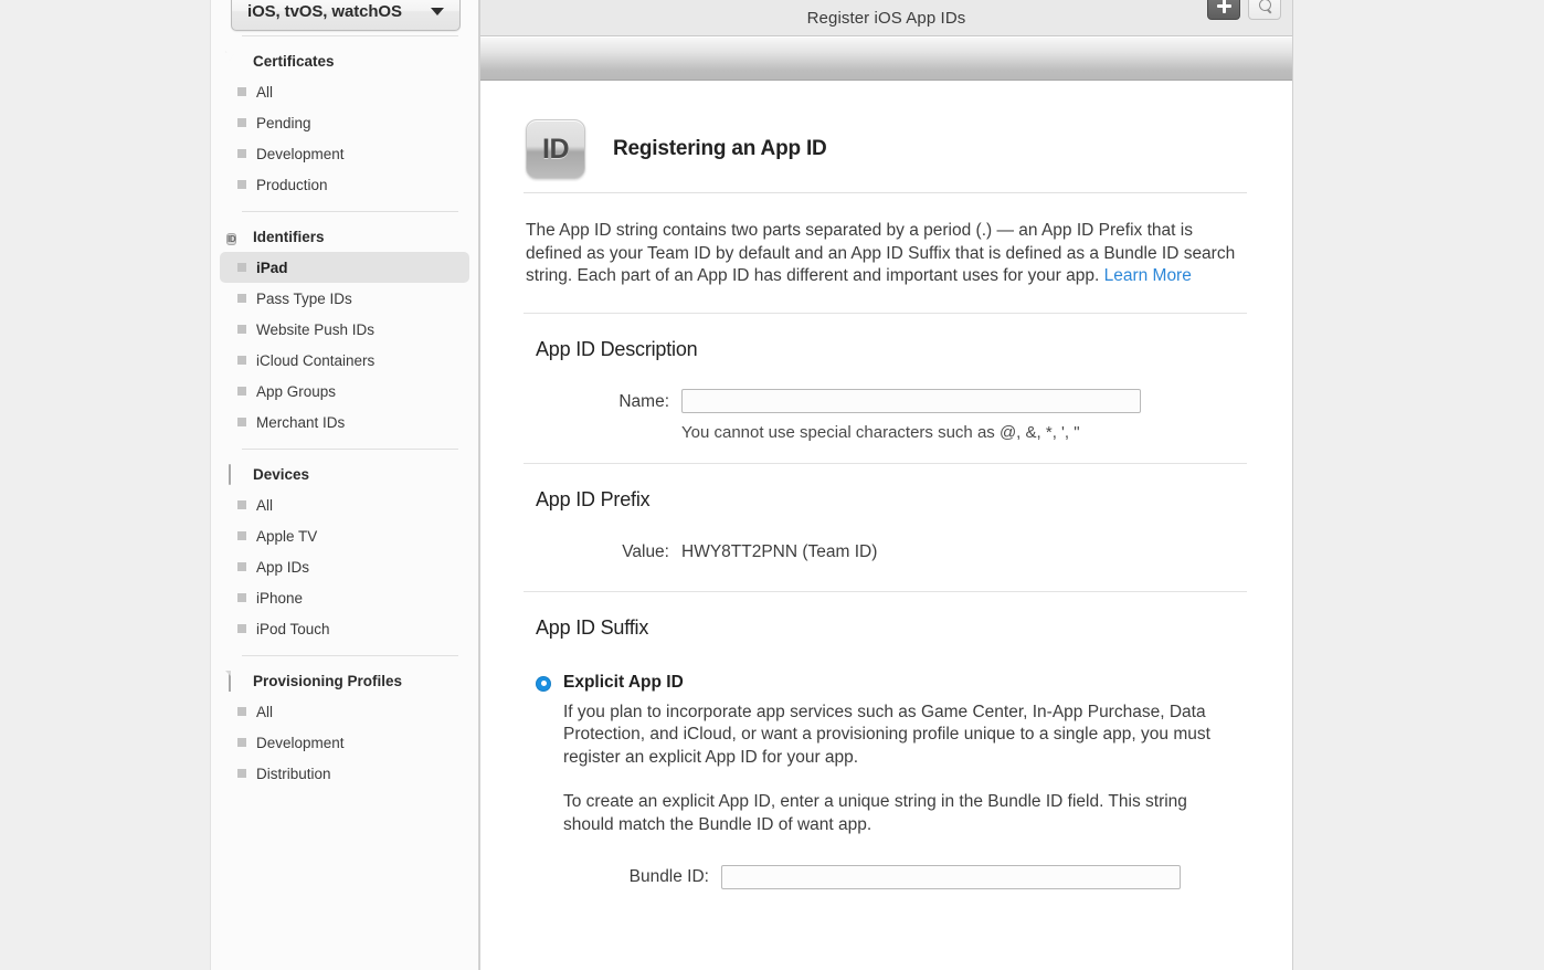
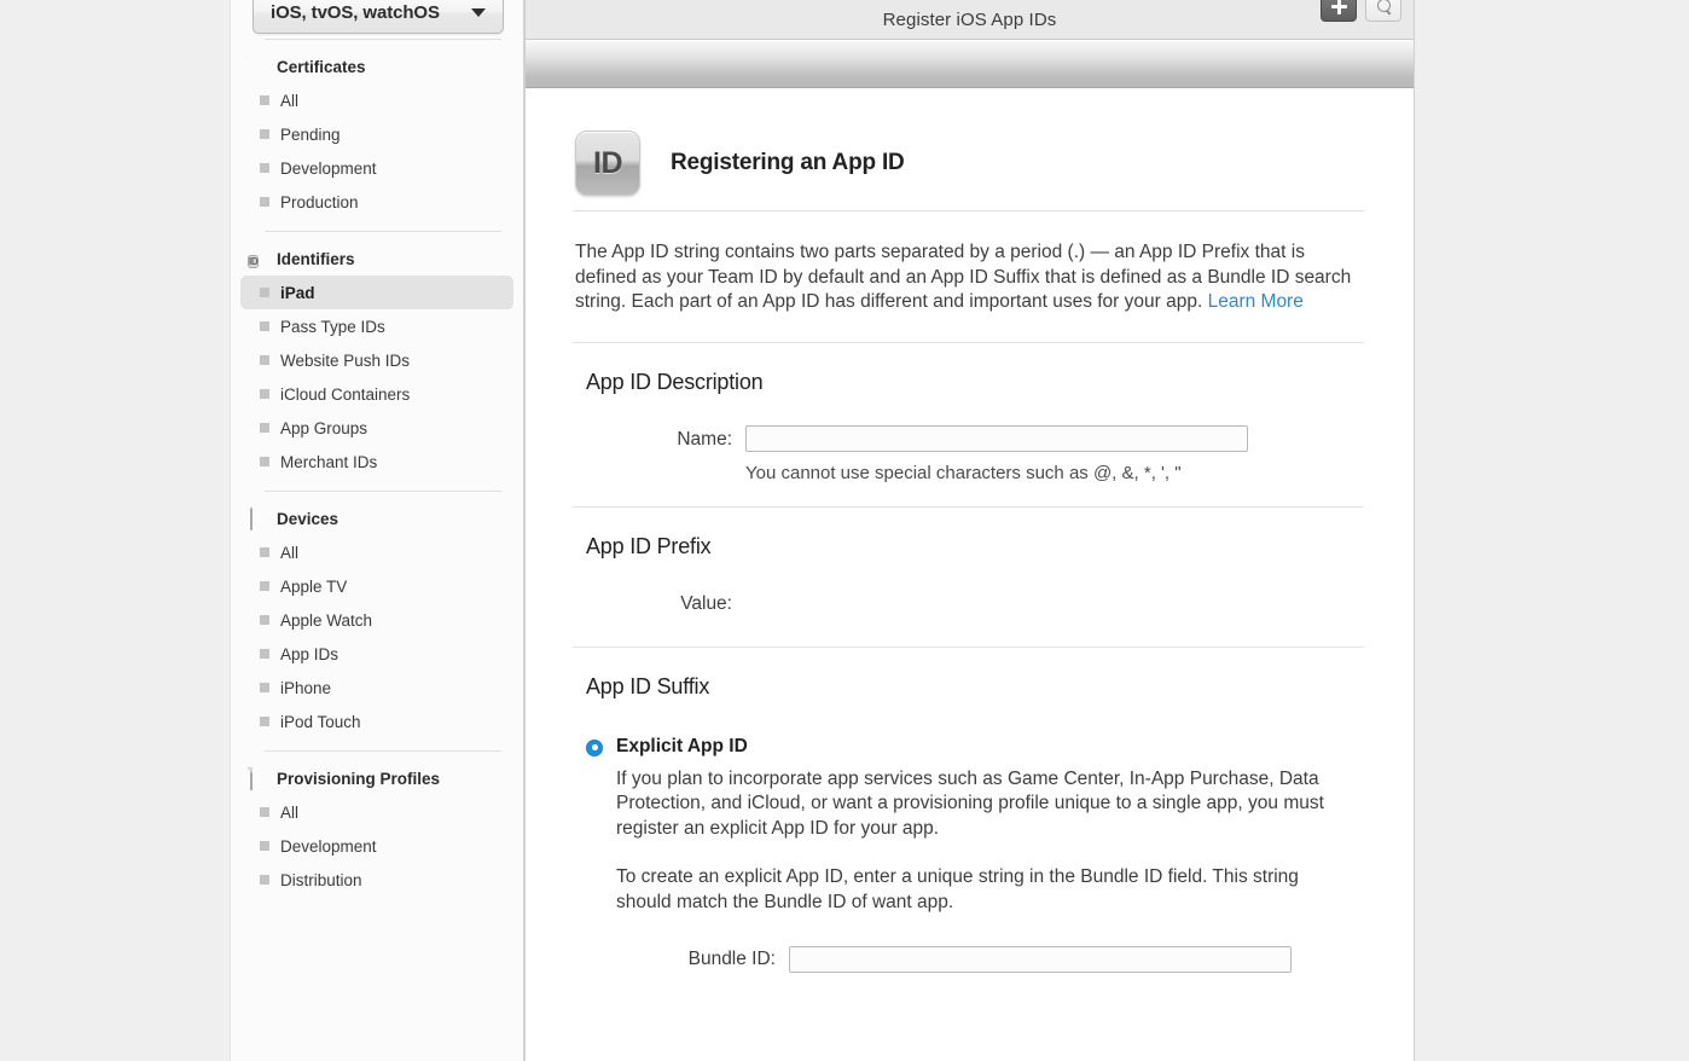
  iOS, tvOS, watchOS
  Certificates
  All
  Pending
  Development
  Production
  ID
  Identifiers
  iPad
  Pass Type IDs
  Website Push IDs
  iCloud Containers
  App Groups
  Merchant IDs
  Devices
  All
  Apple TV
+ Apple Watch
  App IDs
  iPhone
  iPod Touch
  Provisioning Profiles
  All
  Development
  Distribution
  Register iOS App IDs
  ID
  Registering an App ID
  The App ID string contains two parts separated by a period (.) — an App ID Prefix that is defined as your Team ID by default and an App ID Suffix that is defined as a Bundle ID search string. Each part of an App ID has different and important uses for your app. Learn More
  App ID Description
  Name:
  You cannot use special characters such as @, &, *, ', "
  App ID Prefix
  Value:
- HWY8TT2PNN (Team ID)
  App ID Suffix
  Explicit App ID
  If you plan to incorporate app services such as Game Center, In-App Purchase, Data Protection, and iCloud, or want a provisioning profile unique to a single app, you must register an explicit App ID for your app.
  To create an explicit App ID, enter a unique string in the Bundle ID field. This string should match the Bundle ID of want app.
  Bundle ID:
